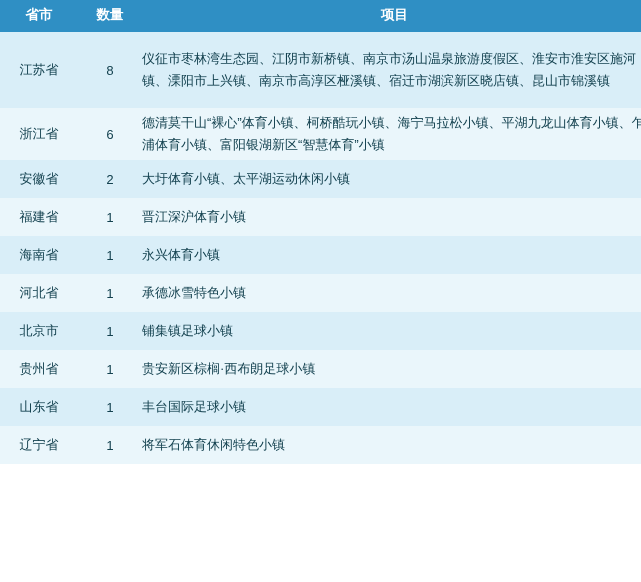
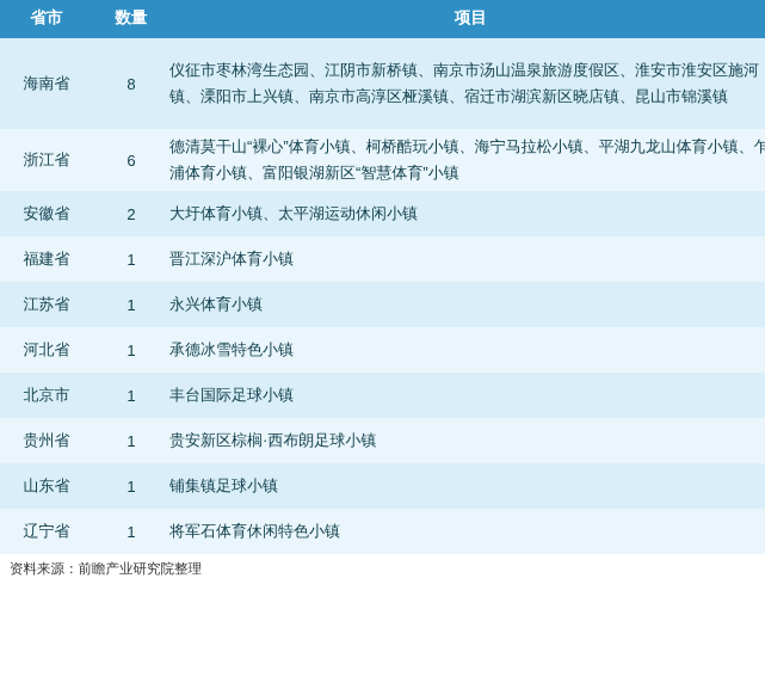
  省市	数量	项目
- 江苏省	8	仪征市枣林湾生态园、江阴市新桥镇、南京市汤山温泉旅游度假区、淮安市淮安区施河镇、溧阳市上兴镇、南京市高淳区桠溪镇、宿迁市湖滨新区晓店镇、昆山市锦溪镇
+ 海南省	8	仪征市枣林湾生态园、江阴市新桥镇、南京市汤山温泉旅游度假区、淮安市淮安区施河镇、溧阳市上兴镇、南京市高淳区桠溪镇、宿迁市湖滨新区晓店镇、昆山市锦溪镇
  浙江省	6	德清莫干山“裸心”体育小镇、柯桥酷玩小镇、海宁马拉松小镇、平湖九龙山体育小镇、乍浦体育小镇、富阳银湖新区“智慧体育”小镇
  安徽省	2	大圩体育小镇、太平湖运动休闲小镇
  福建省	1	晋江深沪体育小镇
- 海南省	1	永兴体育小镇
+ 江苏省	1	永兴体育小镇
  河北省	1	承德冰雪特色小镇
- 北京市	1	铺集镇足球小镇
+ 北京市	1	丰台国际足球小镇
  贵州省	1	贵安新区棕榈·西布朗足球小镇
- 山东省	1	丰台国际足球小镇
+ 山东省	1	铺集镇足球小镇
  辽宁省	1	将军石体育休闲特色小镇
+ 资料来源：前瞻产业研究院整理
